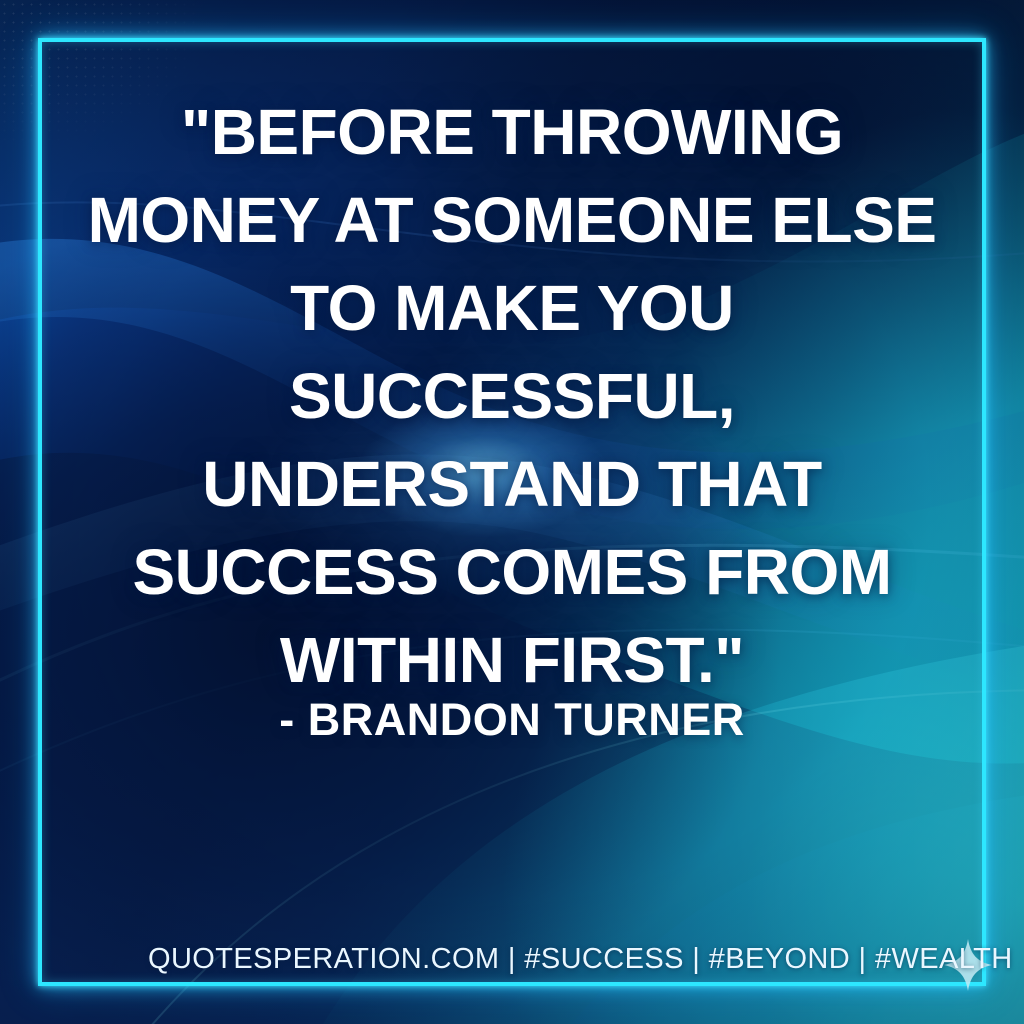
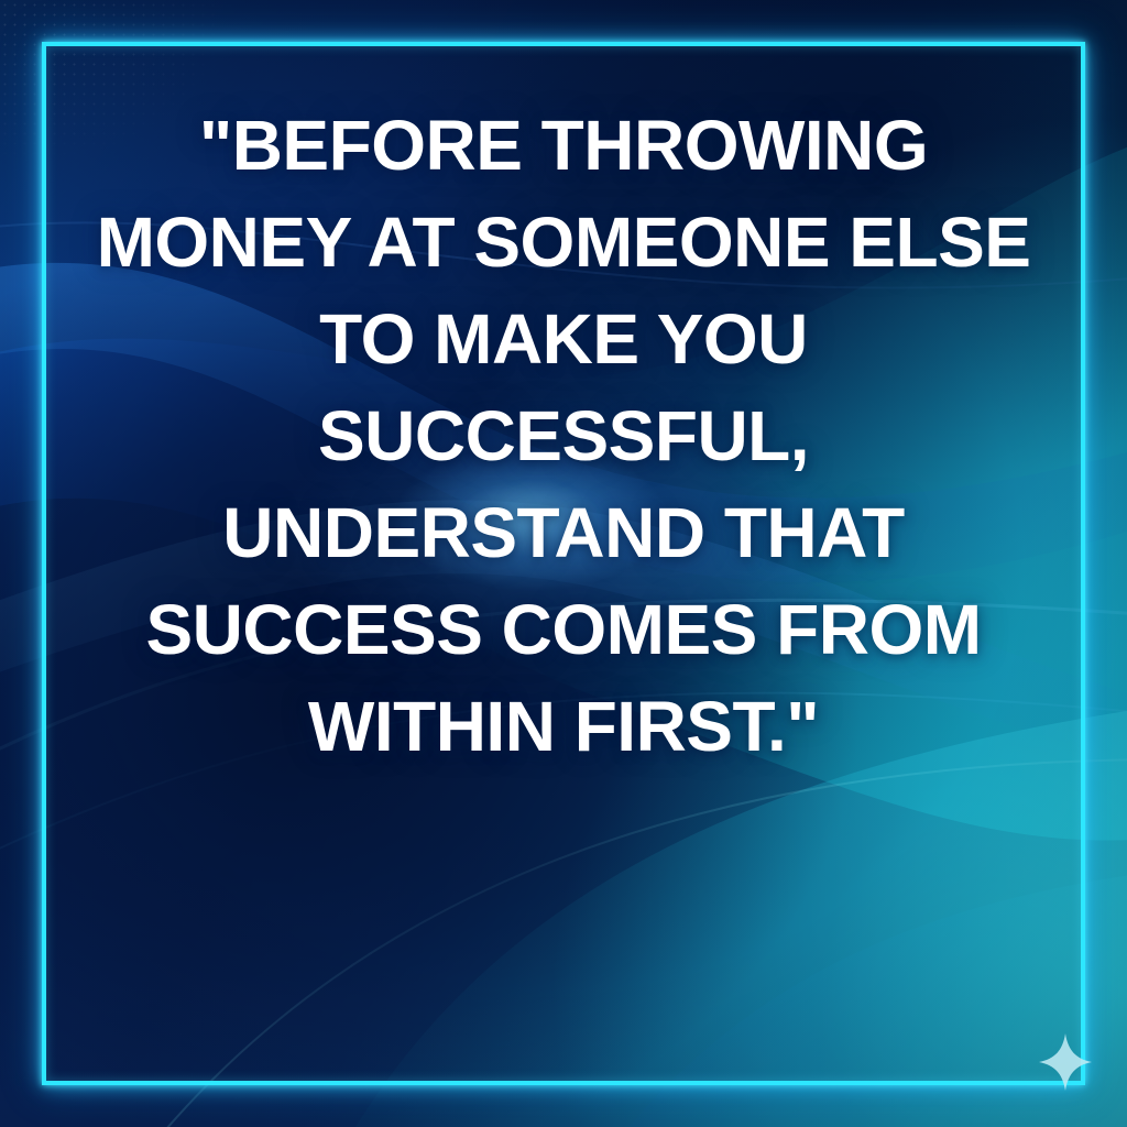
  "BEFORE THROWING
  MONEY AT SOMEONE ELSE
  TO MAKE YOU
  SUCCESSFUL,
  UNDERSTAND THAT
  SUCCESS COMES FROM
  WITHIN FIRST."
- - BRANDON TURNER
- QUOTESPERATION.COM | #SUCCESS | #BEYOND | #WEALTH
